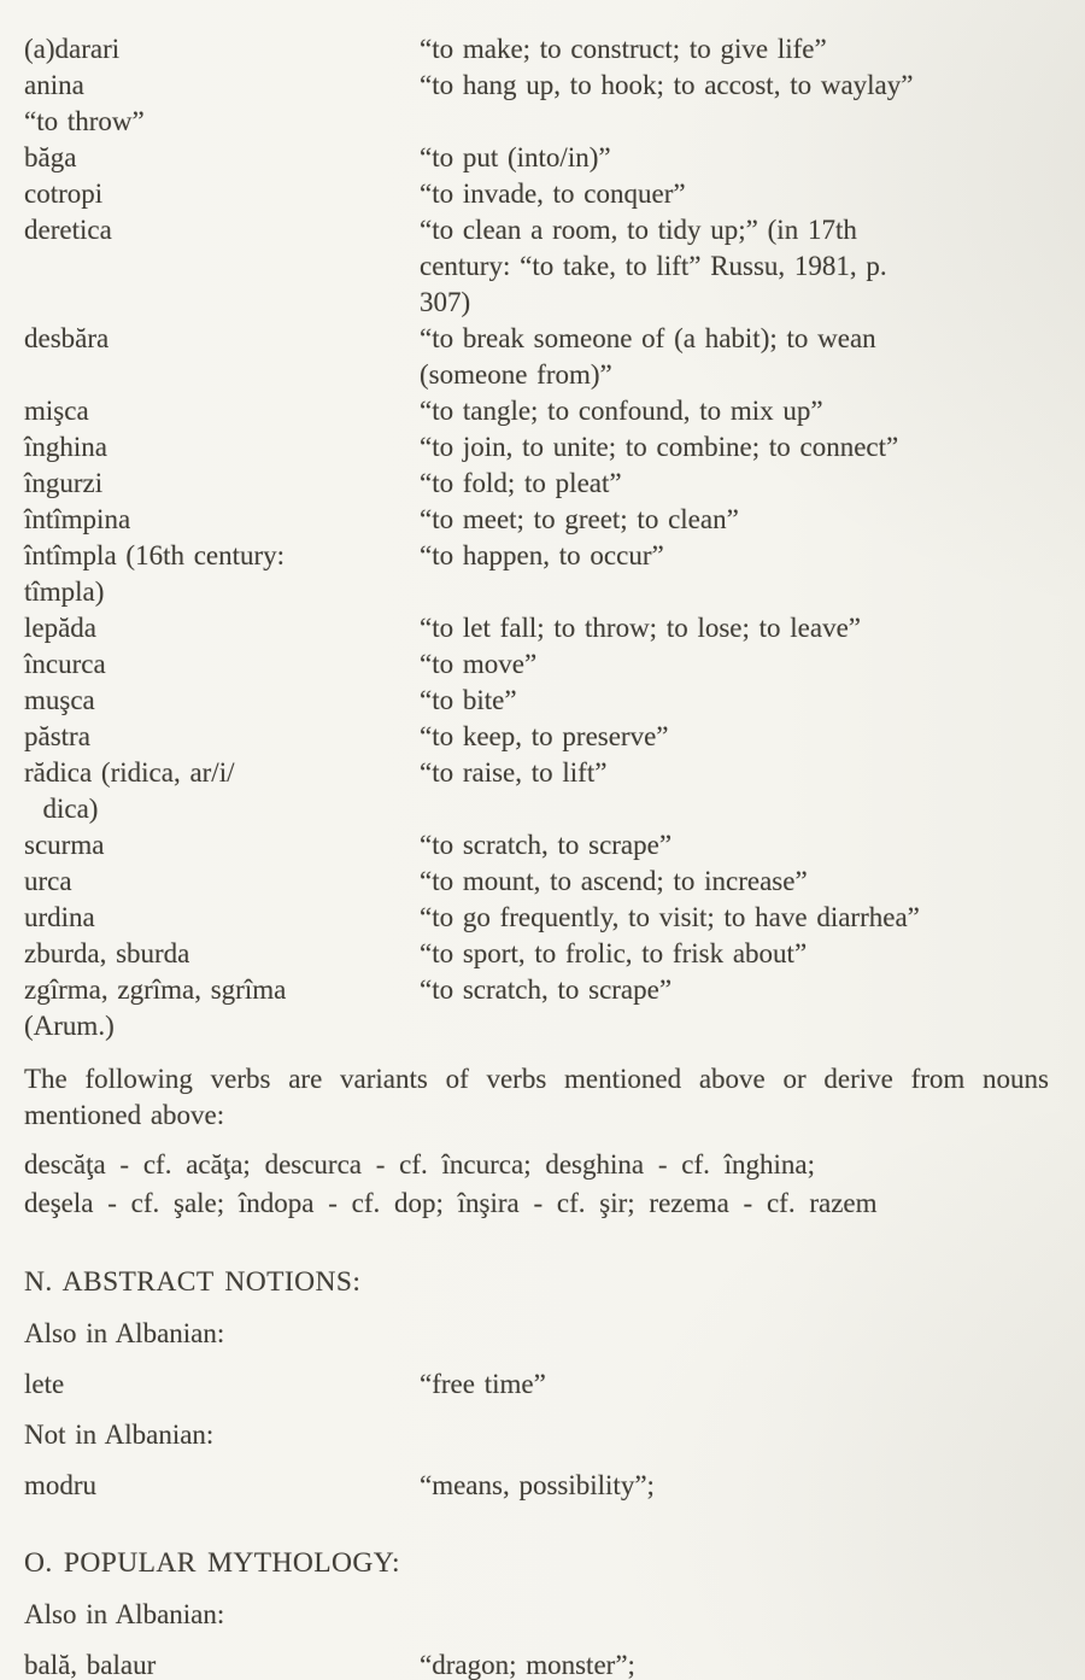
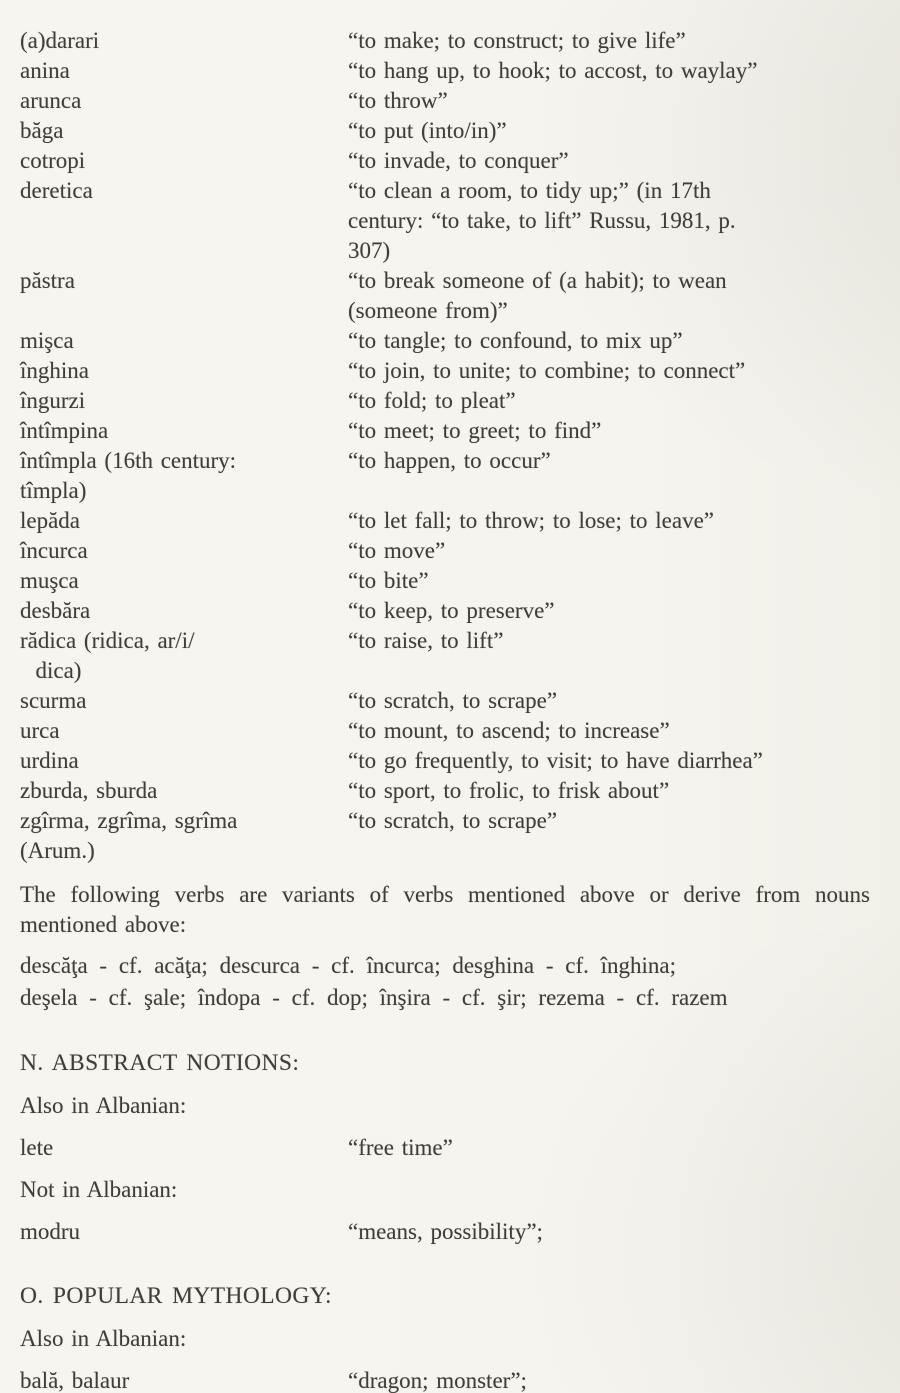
  (a)darari
  “to make; to construct; to give life”
  anina
  “to hang up, to hook; to accost, to waylay”
+ arunca
  “to throw”
  băga
  “to put (into/in)”
  cotropi
  “to invade, to conquer”
  deretica
  “to clean a room, to tidy up;” (in 17th
  century: “to take, to lift” Russu, 1981, p.
  307)
- desbăra
+ păstra
  “to break someone of (a habit); to wean
  (someone from)”
  mişca
  “to tangle; to confound, to mix up”
  înghina
  “to join, to unite; to combine; to connect”
  îngurzi
  “to fold; to pleat”
  întîmpina
- “to meet; to greet; to clean”
+ “to meet; to greet; to find”
  întîmpla (16th century:
  tîmpla)
  “to happen, to occur”
  lepăda
  “to let fall; to throw; to lose; to leave”
  încurca
  “to move”
  muşca
  “to bite”
- păstra
+ desbăra
  “to keep, to preserve”
  rădica (ridica, ar/i/
  dica)
  “to raise, to lift”
  scurma
  “to scratch, to scrape”
  urca
  “to mount, to ascend; to increase”
  urdina
  “to go frequently, to visit; to have diarrhea”
  zburda, sburda
  “to sport, to frolic, to frisk about”
  zgîrma, zgrîma, sgrîma
  (Arum.)
  “to scratch, to scrape”
  The following verbs are variants of verbs mentioned above or derive from nouns mentioned above:
  descăţa - cf. acăţa; descurca - cf. încurca; desghina - cf. înghina;
  deşela - cf. şale; îndopa - cf. dop; înşira - cf. şir; rezema - cf. razem
  N. ABSTRACT NOTIONS:
  Also in Albanian:
  lete
  “free time”
  Not in Albanian:
  modru
  “means, possibility”;
  O. POPULAR MYTHOLOGY:
  Also in Albanian:
  bală, balaur
  “dragon; monster”;
